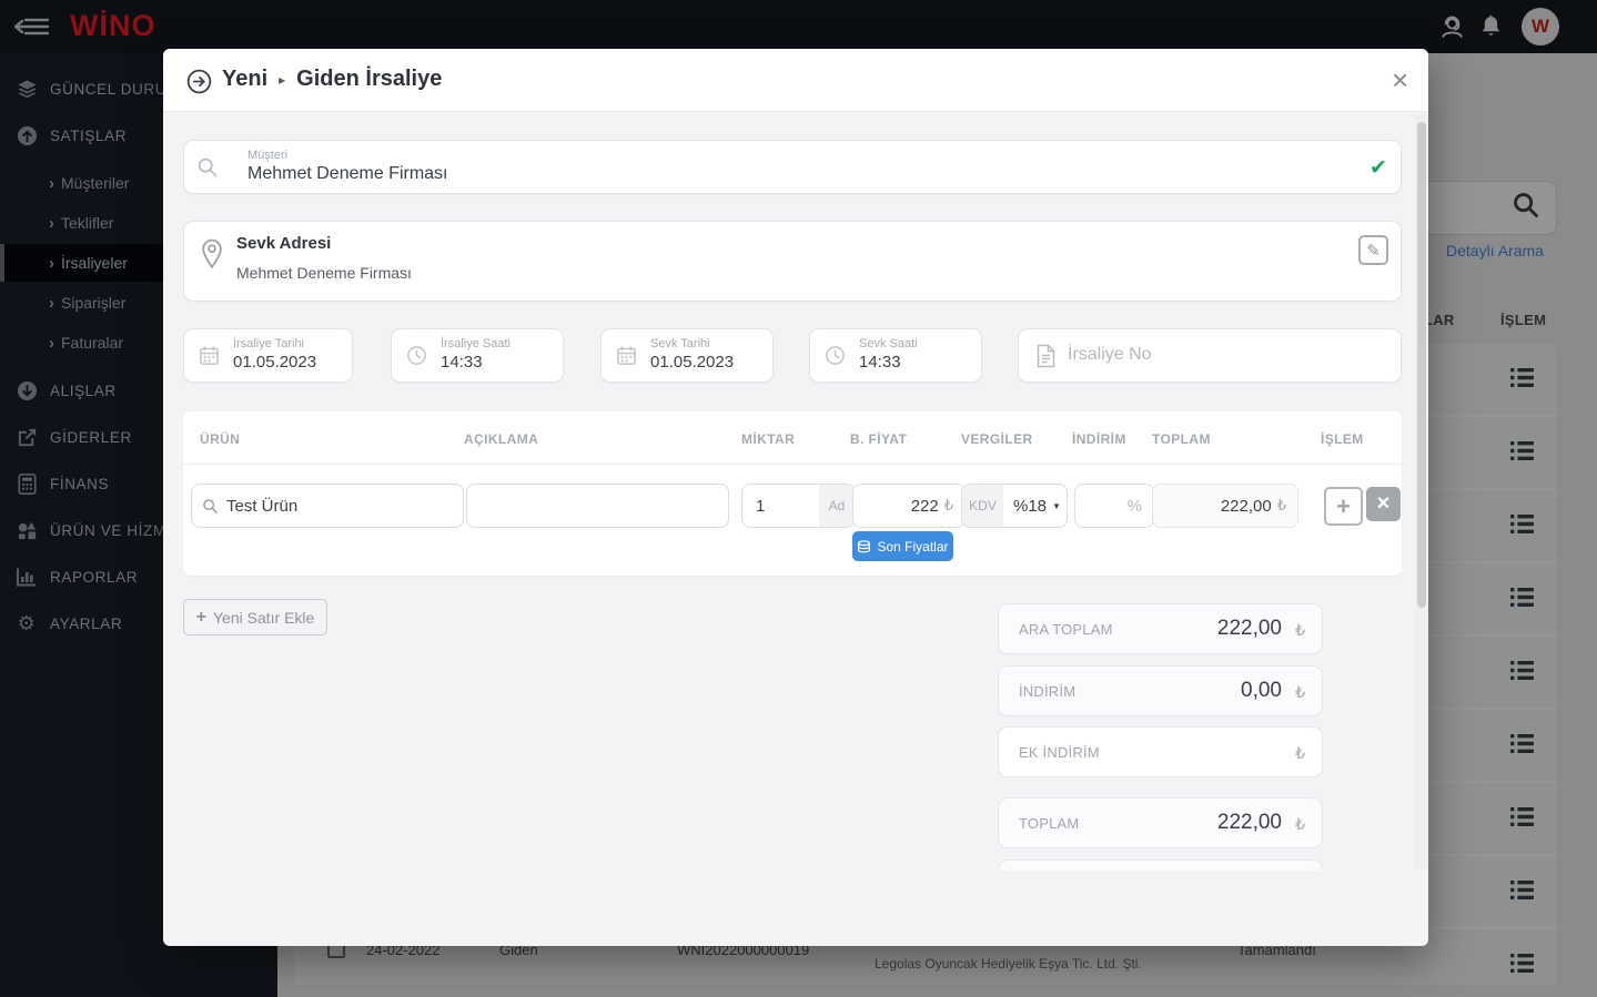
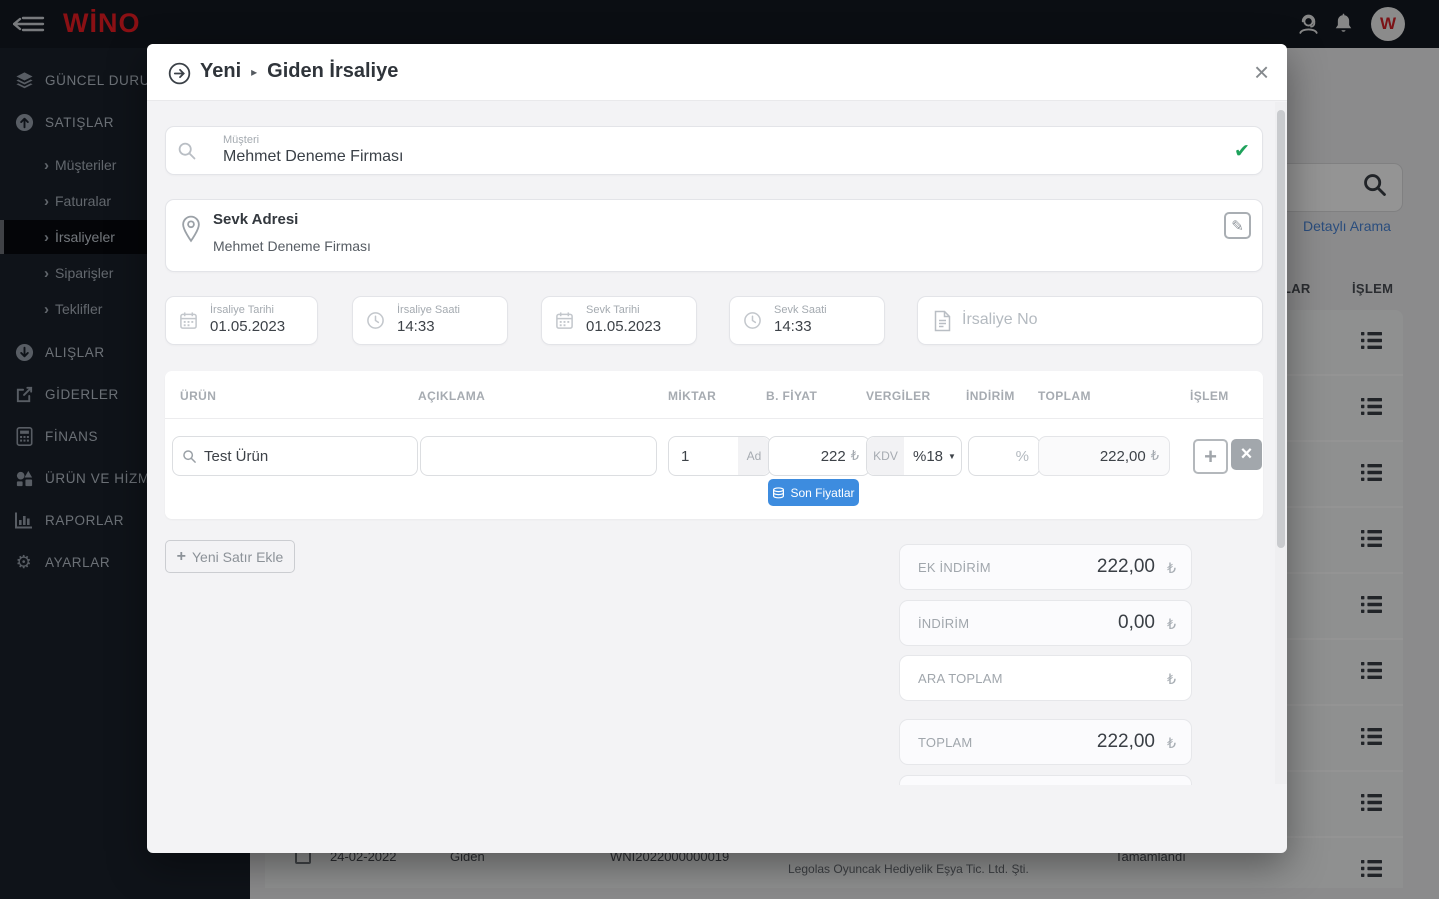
  WİNO
  W
  GÜNCEL DURU
  SATIŞLAR
  ›
  Müşteriler
  ›
- Teklifler
+ Faturalar
  ›
  İrsaliyeler
  ›
  Siparişler
  ›
- Faturalar
+ Teklifler
  ALIŞLAR
  GİDERLER
  FİNANS
  RAPORLAR
  ⚙
  AYARLAR
  Detaylı Arama
  LAR
  İŞLEM
  24-02-2022
  Giden
  WNI2022000000019
  Legolas Oyuncak Hediyelik Eşya Tic. Ltd. Şti.
  Tamamlandı
  Yeni
  ▸
  Giden İrsaliye
  ×
  Müşteri
  Mehmet Deneme Firması
  ✔
  Sevk Adresi
  Mehmet Deneme Firması
  ✎
  İrsaliye Tarihi
  01.05.2023
  İrsaliye Saati
  14:33
  Sevk Tarihi
  01.05.2023
  Sevk Saati
  14:33
  İrsaliye No
  ÜRÜN
  AÇIKLAMA
  MİKTAR
  B. FİYAT
  VERGİLER
  İNDİRİM
  TOPLAM
  İŞLEM
  Test Ürün
  1
  Ad
  222
  ₺
  KDV
  %18
  ▼
  %
  222,00
  ₺
  +
  ×
  Son Fiyatlar
  +
  Yeni Satır Ekle
- ARA TOPLAM
+ EK İNDİRİM
  222,00
  ₺
  İNDİRİM
  0,00
  ₺
- EK İNDİRİM
+ ARA TOPLAM
  ₺
  TOPLAM
  222,00
  ₺
